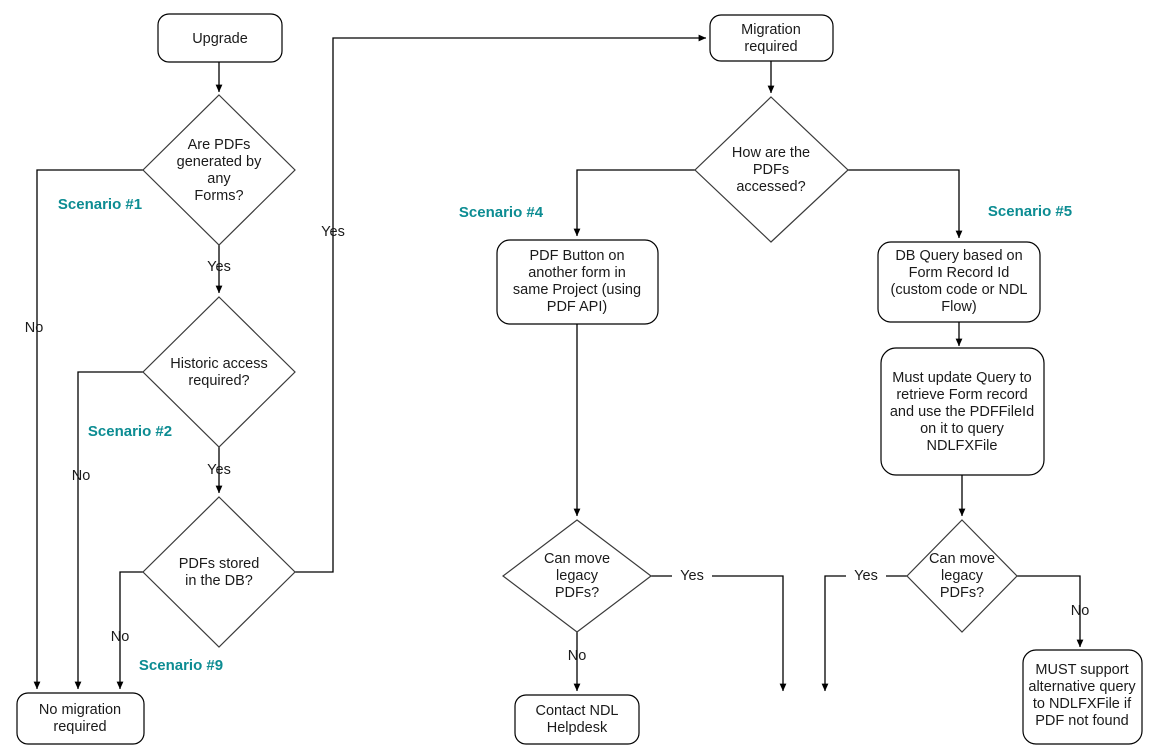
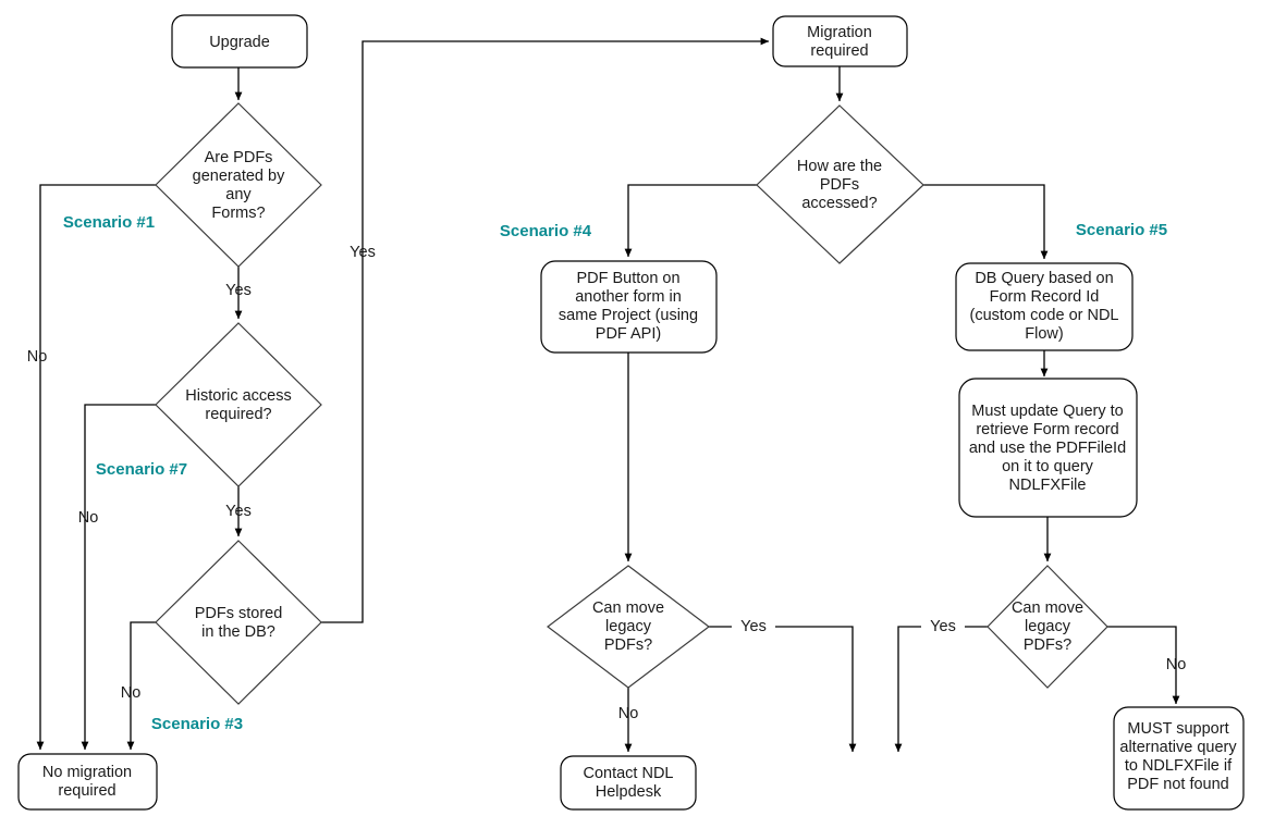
  Upgrade
  Are PDFs generated by any Forms?
  Historic access required?
  PDFs stored in the DB?
  No migration required
  Migration required
  How are the PDFs accessed?
  PDF Button on another form in same Project (using PDF API)
  DB Query based on Form Record Id (custom code or NDL Flow)
  Must update Query to retrieve Form record and use the PDFFileId on it to query NDLFXFile
  Can move legacy PDFs?
  Can move legacy PDFs?
  Contact NDL Helpdesk
  MUST support alternative query to NDLFXFile if PDF not found
  No
  Yes
  No
  Yes
  No
  Yes
  Yes
  No
  Yes
  No
  Scenario #1
- Scenario #2
+ Scenario #7
- Scenario #9
+ Scenario #3
  Scenario #4
  Scenario #5
